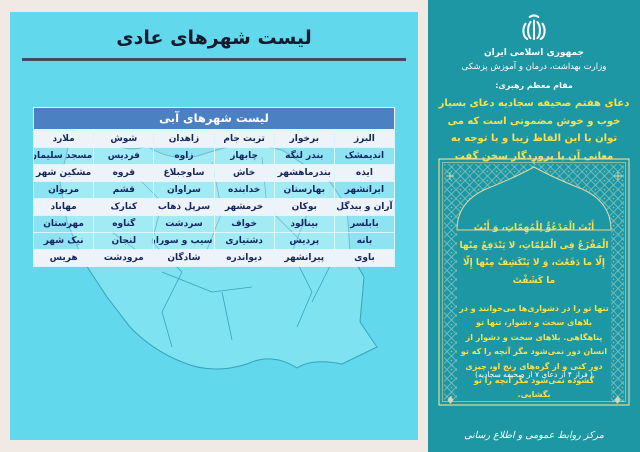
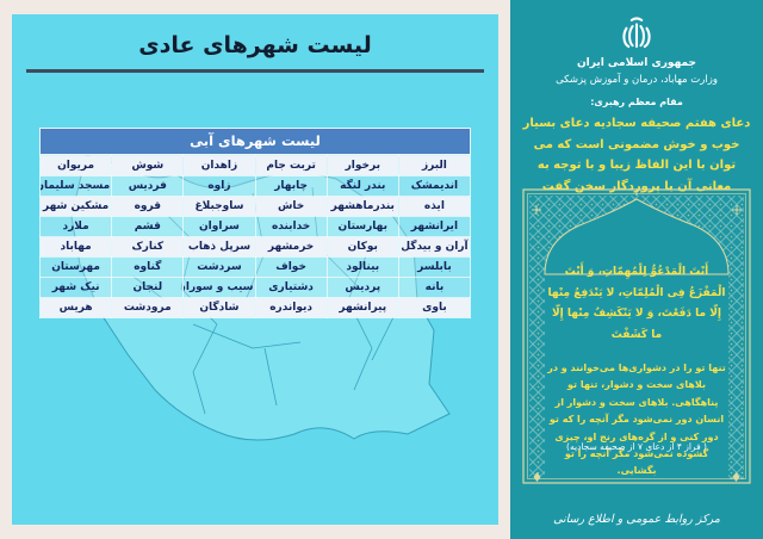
  لیست شهرهای عادی
  لیست شهرهای آبی
- البرز	برخوار	تربت جام	زاهدان	شوش	ملارد
+ البرز	برخوار	تربت جام	زاهدان	شوش	مریوان
  اندیمشک	بندر لنگه	چابهار	زاوه	فردیس	مسجد سلیمان
  ایذه	بندرماهشهر	خاش	ساوجبلاغ	قروه	مشکین شهر
- ایرانشهر	بهارستان	خدابنده	سراوان	قشم	مریوان
+ ایرانشهر	بهارستان	خدابنده	سراوان	قشم	ملارد
  آران و بیدگل	بوکان	خرمشهر	سرپل ذهاب	کنارک	مهاباد
  بابلسر	بینالود	خواف	سردشت	گناوه	مهرستان
  بانه	پردیس	دشتیاری	سیب و سورا	لنجان	نیک شهر
  باوی	پیرانشهر	دیواندره	شادگان	مرودشت	هریس
  جمهوری اسلامی ایران
- وزارت بهداشت، درمان و آموزش پزشکی
+ وزارت مهاباد، درمان و آموزش پزشکی
  مقام معظم رهبری:
  دعای هفتم صحیفه سجادیه دعای بسیار خوب و خوش مضمونی است که می توان با این الفاظ زیبا و با توجه به معانی آن با پروردگار سخن گفت
  أَنْتَ الْمَدْعُوُّ لِلْمُهِمّاتِ، وَ أَنْتَ الْمَفْزَعُ فِی الْمُلِمّاتِ، لا یَنْدَفِعُ مِنْها إِلّا ما دَفَعْتَ، وَ لا یَنْکَشِفُ مِنْها إِلّا ما کَشَفْتَ
  تنها تو را در دشواری‌ها می‌خوانند و در بلاهای سخت و دشوار، تنها تو پناهگاهی. بلاهای سخت و دشوار از انسان دور نمی‌شود مگر آنچه را که تو دور کنی و از گره‌های رنج او، چیزی گشوده نمی‌شود مگر آنچه را تو بگشایی.
  ( فراز ۴ از دعای ۷ از صحیفه سجادیه)
  مرکز روابط عمومی و اطلاع رسانی
